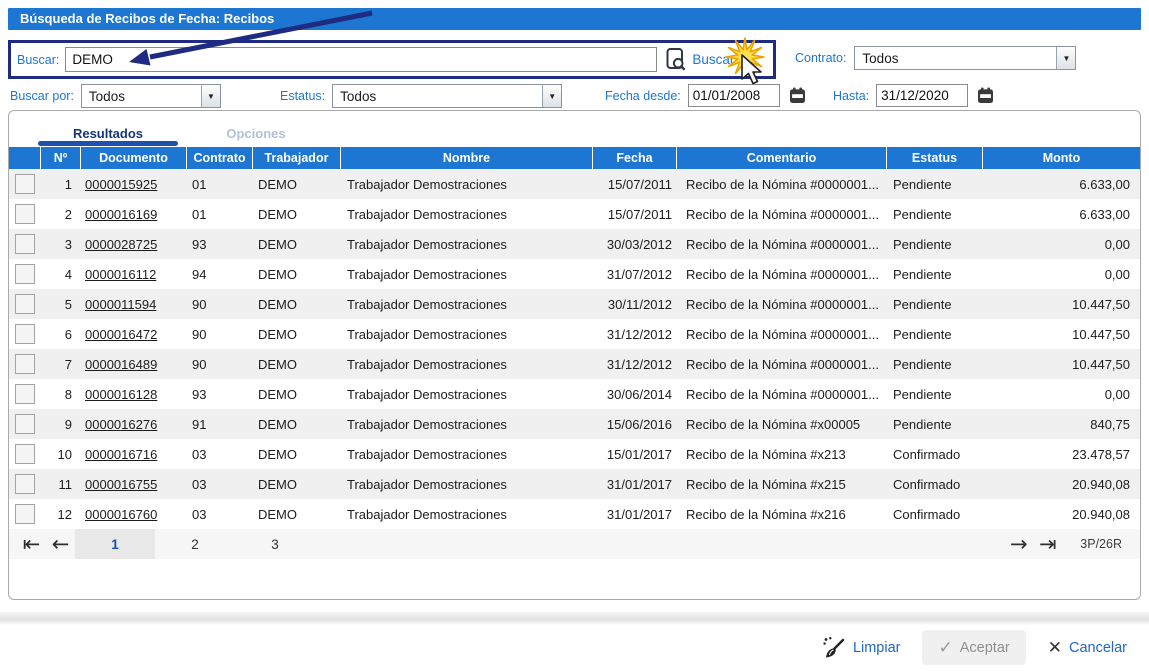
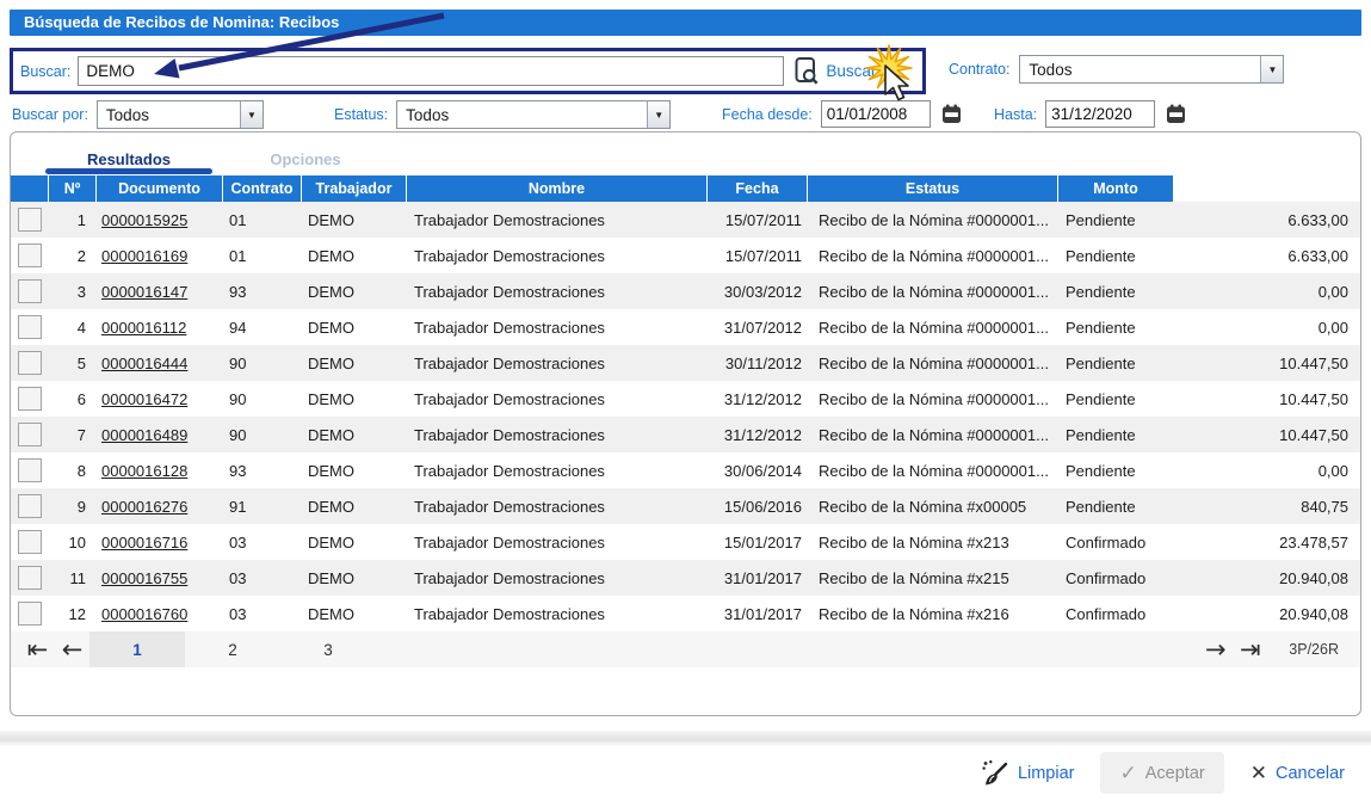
- Búsqueda de Recibos de Fecha: Recibos
+ Búsqueda de Recibos de Nomina: Recibos
  Buscar:
  DEMO
  Buscar
  Contrato:
  Todos
  ▼
  Buscar por:
  Todos
  ▼
  Estatus:
  Todos
  ▼
  Fecha desde:
  01/01/2008
  Hasta:
  31/12/2020
  Resultados
  Opciones
  Nº
  Documento
  Contrato
  Trabajador
  Nombre
  Fecha
- Comentario
  Estatus
  Monto
  1
  0000015925
  01
  DEMO
  Trabajador Demostraciones
  15/07/2011
  Recibo de la Nómina #0000001...
  Pendiente
  6.633,00
  2
  0000016169
  01
  DEMO
  Trabajador Demostraciones
  15/07/2011
  Recibo de la Nómina #0000001...
  Pendiente
  6.633,00
  3
- 0000028725
+ 0000016147
  93
  DEMO
  Trabajador Demostraciones
  30/03/2012
  Recibo de la Nómina #0000001...
  Pendiente
  0,00
  4
  0000016112
  94
  DEMO
  Trabajador Demostraciones
  31/07/2012
  Recibo de la Nómina #0000001...
  Pendiente
  0,00
  5
- 0000011594
+ 0000016444
  90
  DEMO
  Trabajador Demostraciones
  30/11/2012
  Recibo de la Nómina #0000001...
  Pendiente
  10.447,50
  6
  0000016472
  90
  DEMO
  Trabajador Demostraciones
  31/12/2012
  Recibo de la Nómina #0000001...
  Pendiente
  10.447,50
  7
  0000016489
  90
  DEMO
  Trabajador Demostraciones
  31/12/2012
  Recibo de la Nómina #0000001...
  Pendiente
  10.447,50
  8
  0000016128
  93
  DEMO
  Trabajador Demostraciones
  30/06/2014
  Recibo de la Nómina #0000001...
  Pendiente
  0,00
  9
  0000016276
  91
  DEMO
  Trabajador Demostraciones
  15/06/2016
  Recibo de la Nómina #x00005
  Pendiente
  840,75
  10
  0000016716
  03
  DEMO
  Trabajador Demostraciones
  15/01/2017
  Recibo de la Nómina #x213
  Confirmado
  23.478,57
  11
  0000016755
  03
  DEMO
  Trabajador Demostraciones
  31/01/2017
  Recibo de la Nómina #x215
  Confirmado
  20.940,08
  12
  0000016760
  03
  DEMO
  Trabajador Demostraciones
  31/01/2017
  Recibo de la Nómina #x216
  Confirmado
  20.940,08
  ⇤
  ←
  1
  2
  3
  →
  ⇥
  3P/26R
  Limpiar
  ✓
  Aceptar
  ✕
  Cancelar
